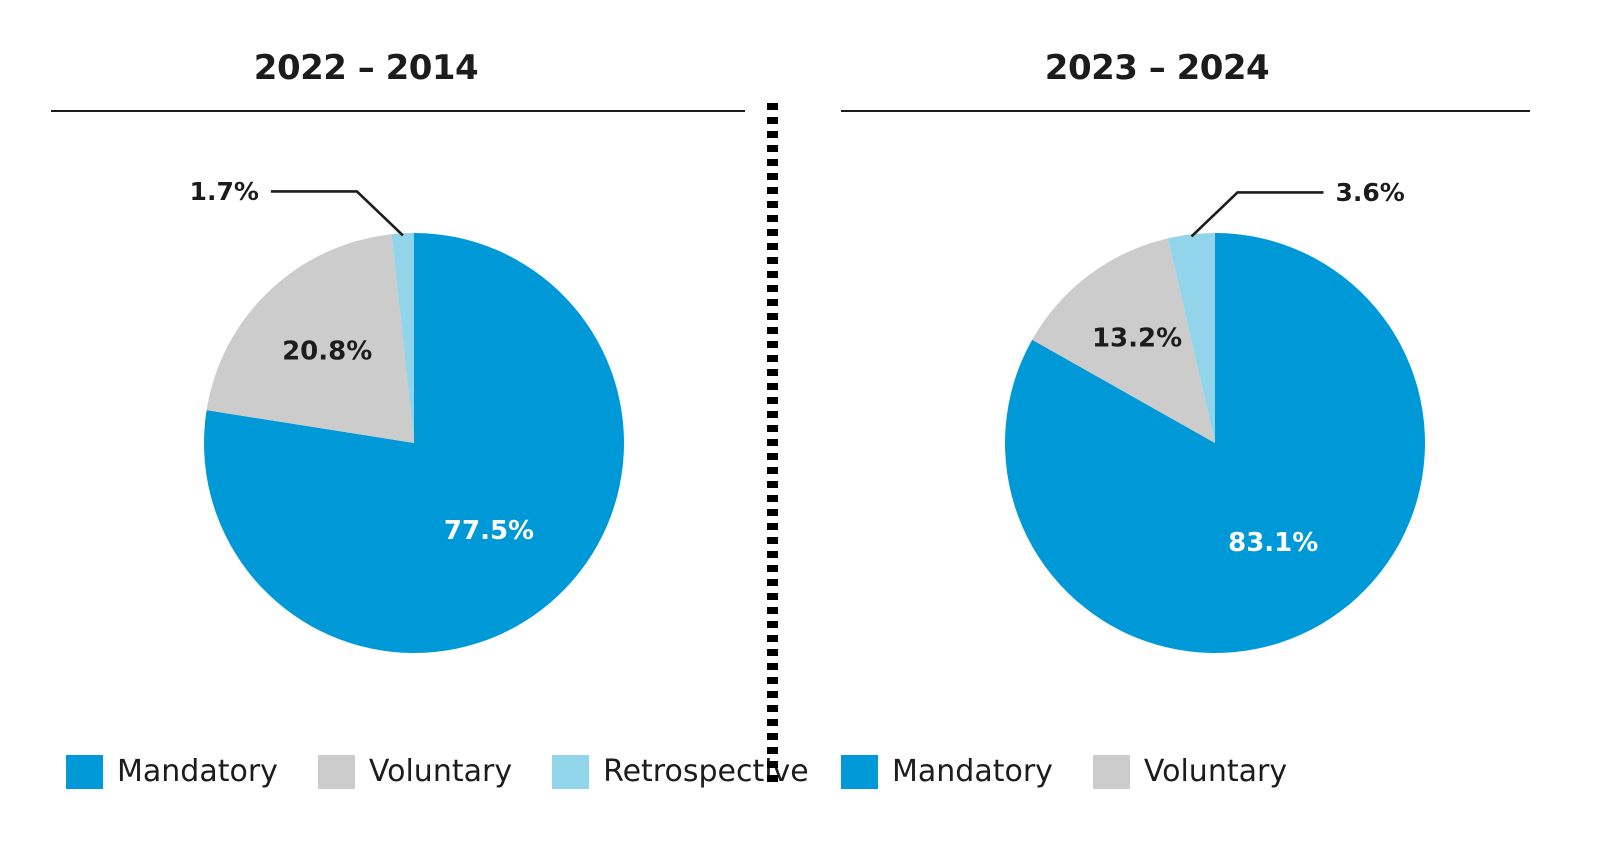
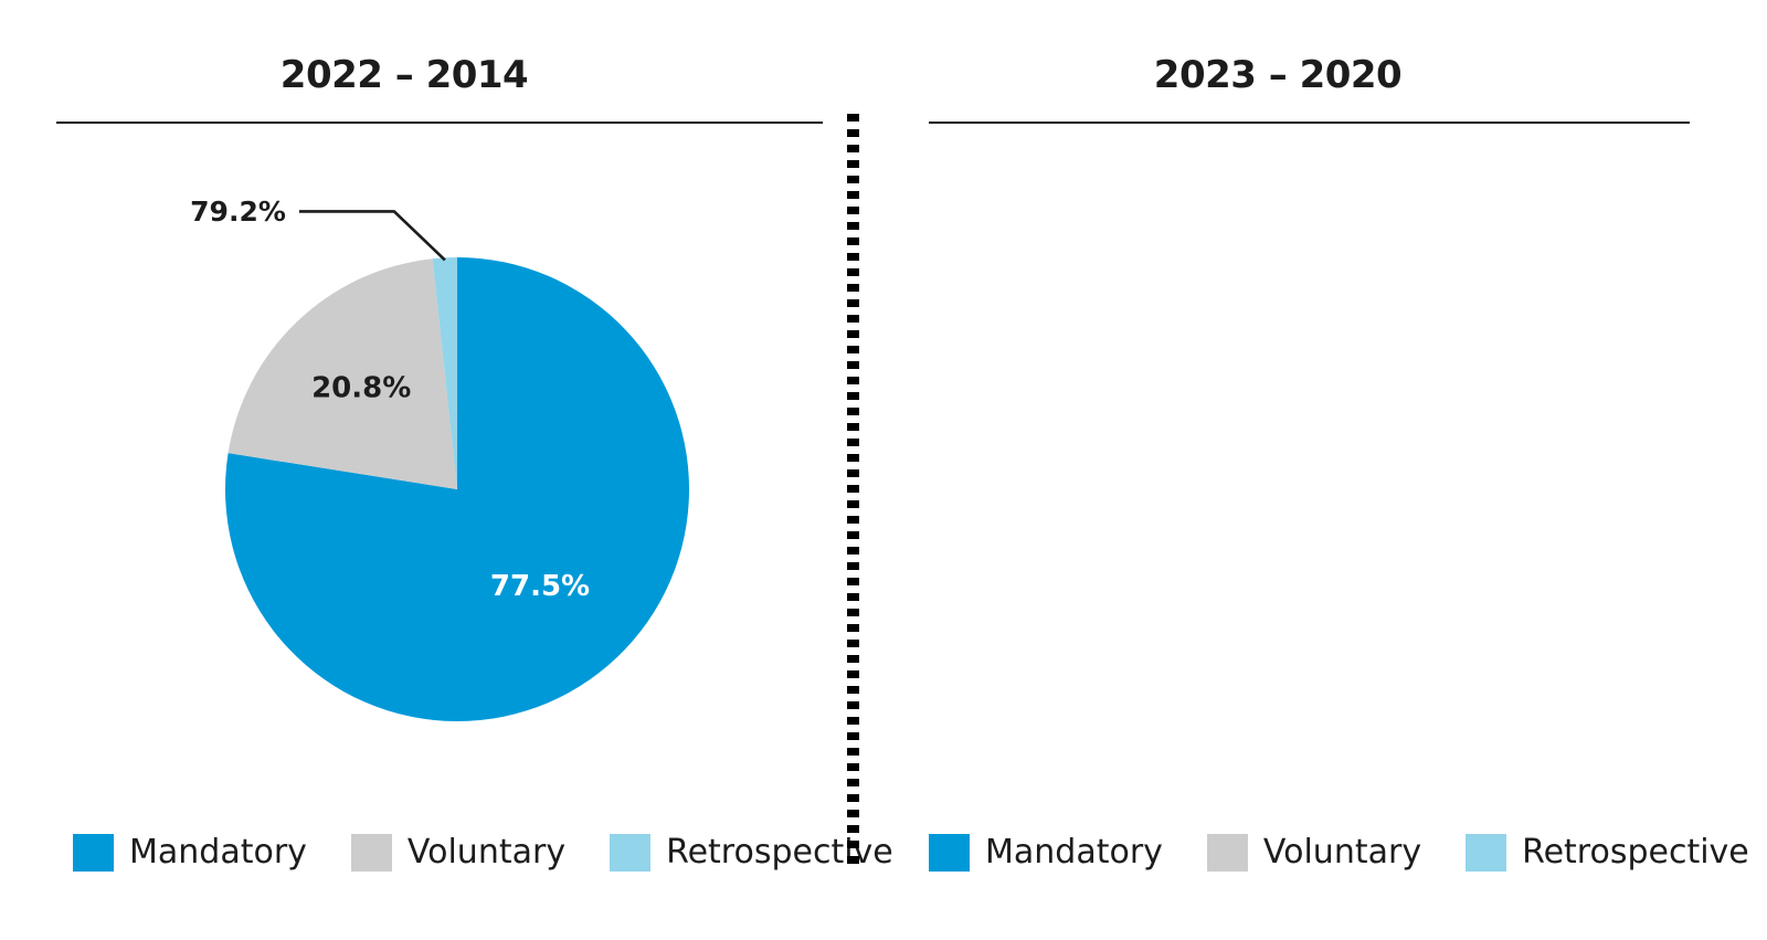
  2022 – 2014
  77.5%
  20.8%
- 1.7%
+ 79.2%
  Mandatory
  Voluntary
  Retrospectve
- 2023 – 2024
+ 2023 – 2020
- 83.1%
- 13.2%
- 3.6%
  Mandatory
  Voluntary
+ Retrospective
